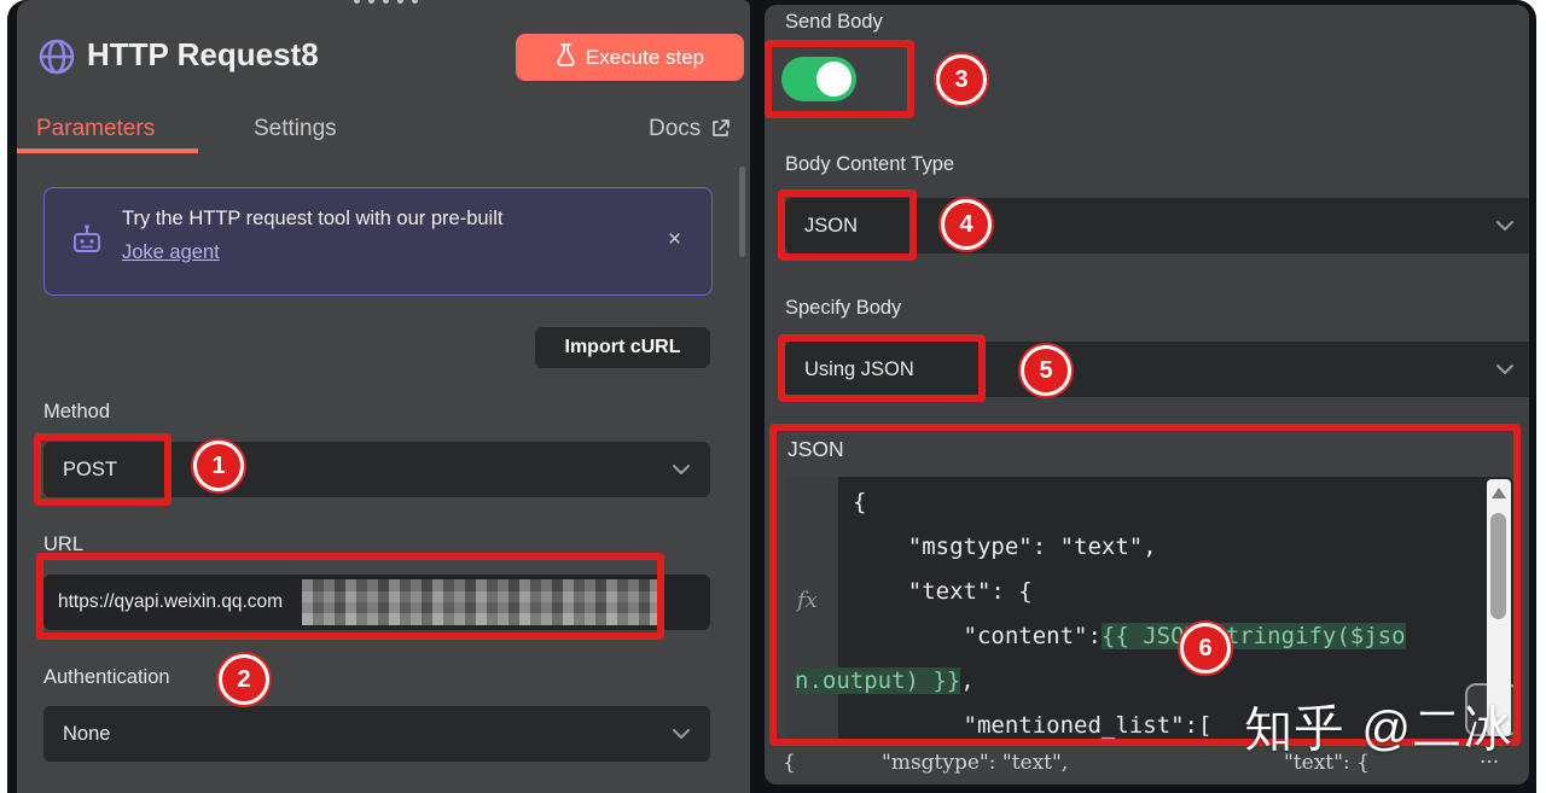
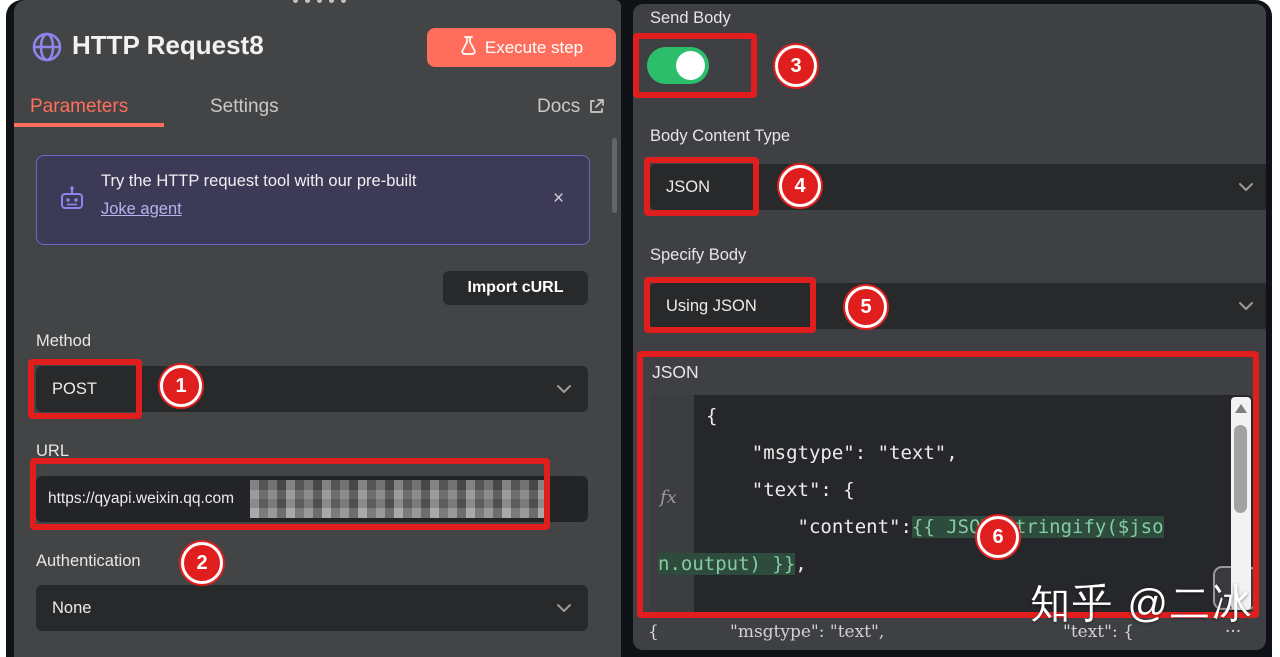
  HTTP Request8
  Execute step
  Parameters
  Settings
  Docs
  Try the HTTP request tool with our pre-built
  Joke agent
  ×
  Import cURL
  Method
  POST
  URL
  https://qyapi.weixin.qq.com
  Authentication
  None
  Send Body
  Body Content Type
  JSON
  Specify Body
  Using JSON
  JSON
  fx
  {
  "msgtype": "text",
  "text": {
  "content":{{ JSOtringify($jso
  n.output) }},
- "mentioned_list":[
  {
  "msgtype": "text",
  "text": {
  ···
  1
  2
  3
  4
  5
  6
  知乎 @二冰
